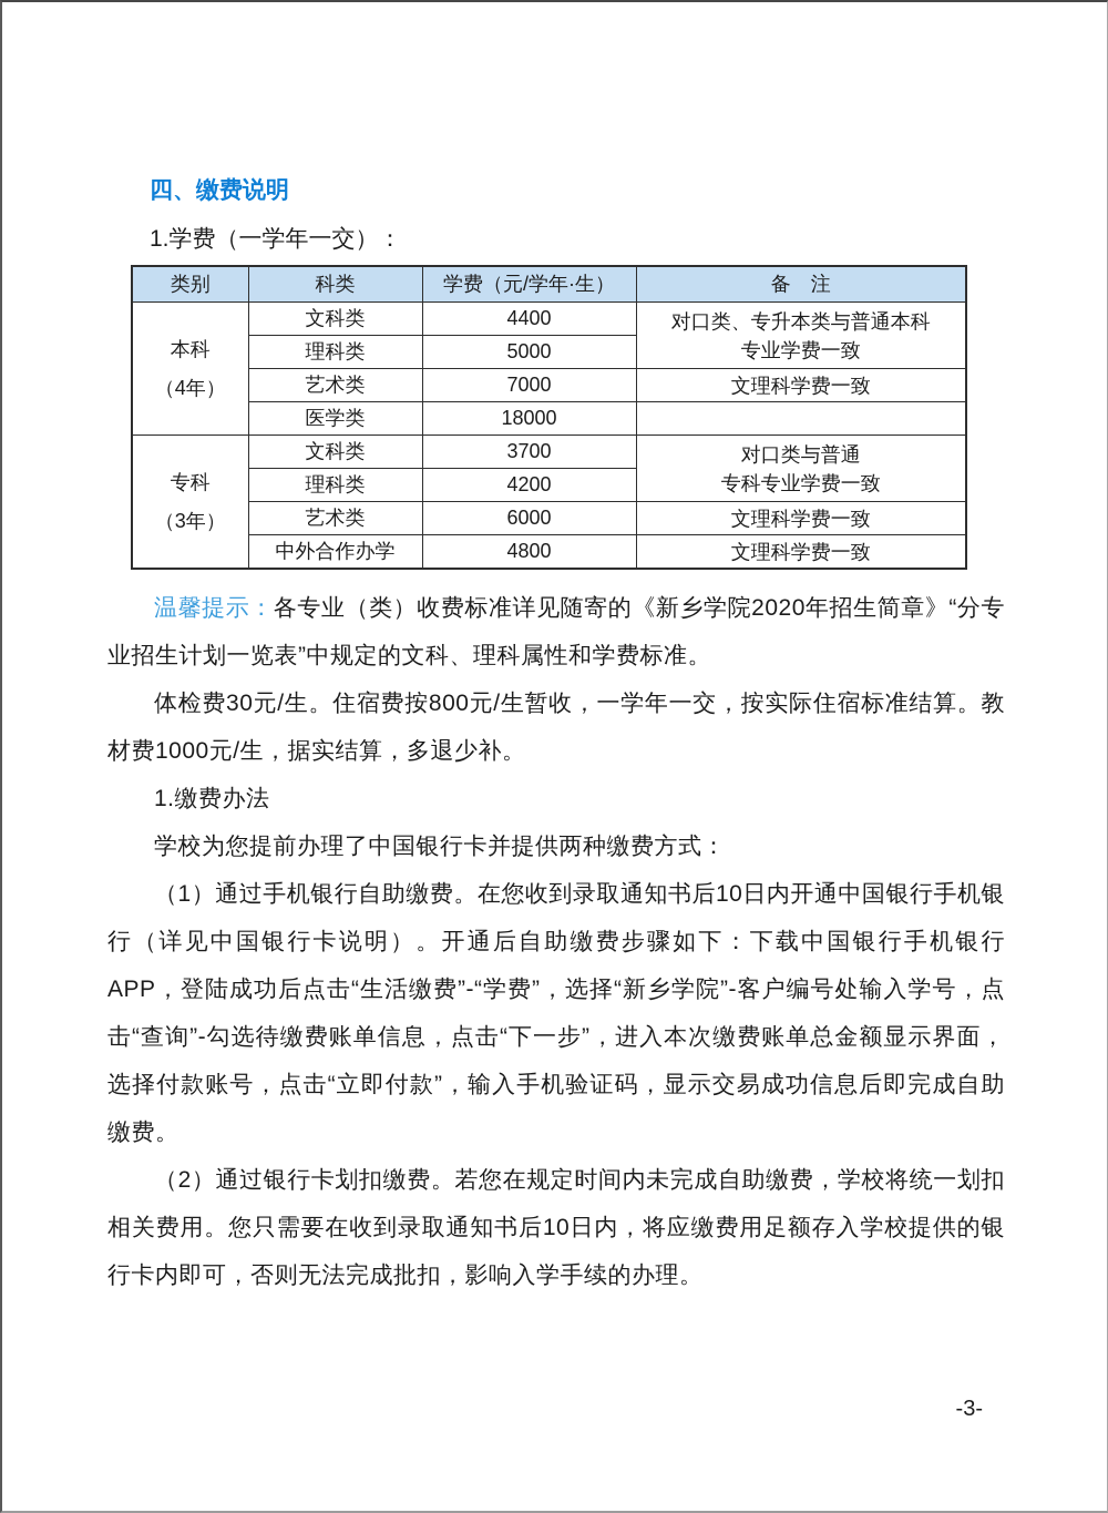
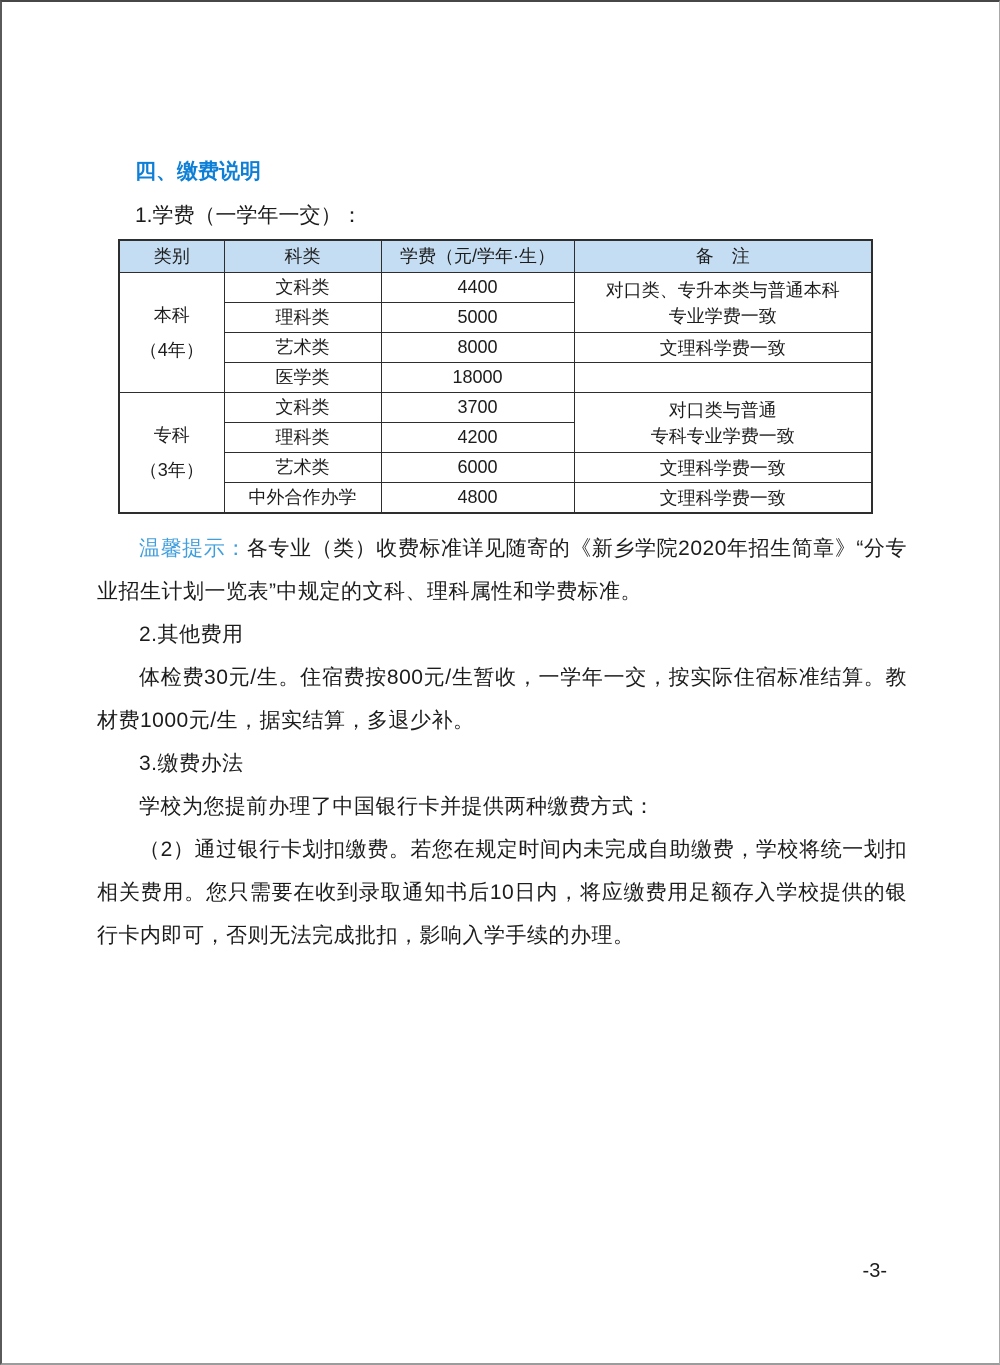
  四、缴费说明
  1.学费（一学年一交）：
  类别	科类	学费（元/学年·生）	备 注
  本科 （4年）	文科类	4400	对口类、专升本类与普通本科 专业学费一致
  理科类	5000
- 艺术类	7000	文理科学费一致
+ 艺术类	8000	文理科学费一致
  医学类	18000
  专科 （3年）	文科类	3700	对口类与普通 专科专业学费一致
  理科类	4200
  艺术类	6000	文理科学费一致
  中外合作办学	4800	文理科学费一致
  温馨提示：各专业（类）收费标准详见随寄的《新乡学院2020年招生简章》“分专业招生计划一览表”中规定的文科、理科属性和学费标准。
+ 2.其他费用
  体检费30元/生。住宿费按800元/生暂收，一学年一交，按实际住宿标准结算。教材费1000元/生，据实结算，多退少补。
- 1.缴费办法
+ 3.缴费办法
  学校为您提前办理了中国银行卡并提供两种缴费方式：
- （1）通过手机银行自助缴费。在您收到录取通知书后10日内开通中国银行手机银行（详见中国银行卡说明）。开通后自助缴费步骤如下：下载中国银行手机银行APP，登陆成功后点击“生活缴费”-“学费”，选择“新乡学院”-客户编号处输入学号，点击“查询”-勾选待缴费账单信息，点击“下一步”，进入本次缴费账单总金额显示界面，选择付款账号，点击“立即付款”，输入手机验证码，显示交易成功信息后即完成自助缴费。
  （2）通过银行卡划扣缴费。若您在规定时间内未完成自助缴费，学校将统一划扣相关费用。您只需要在收到录取通知书后10日内，将应缴费用足额存入学校提供的银行卡内即可，否则无法完成批扣，影响入学手续的办理。
  -3-
